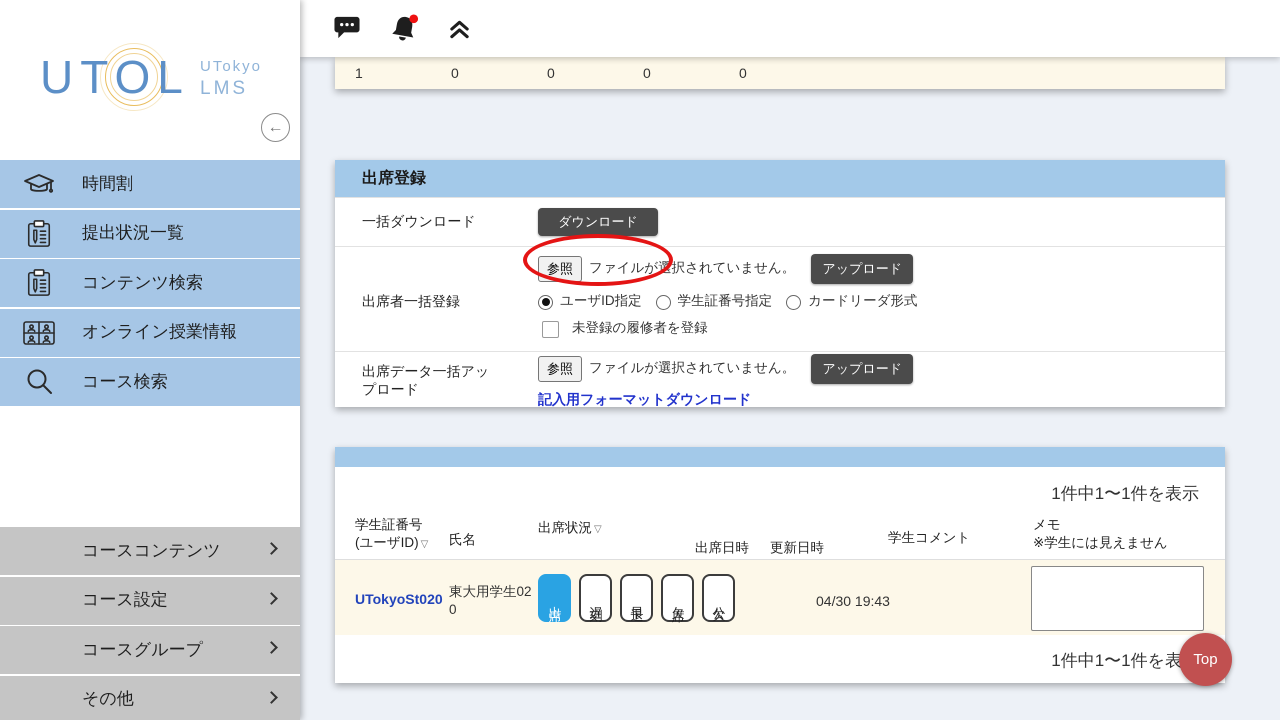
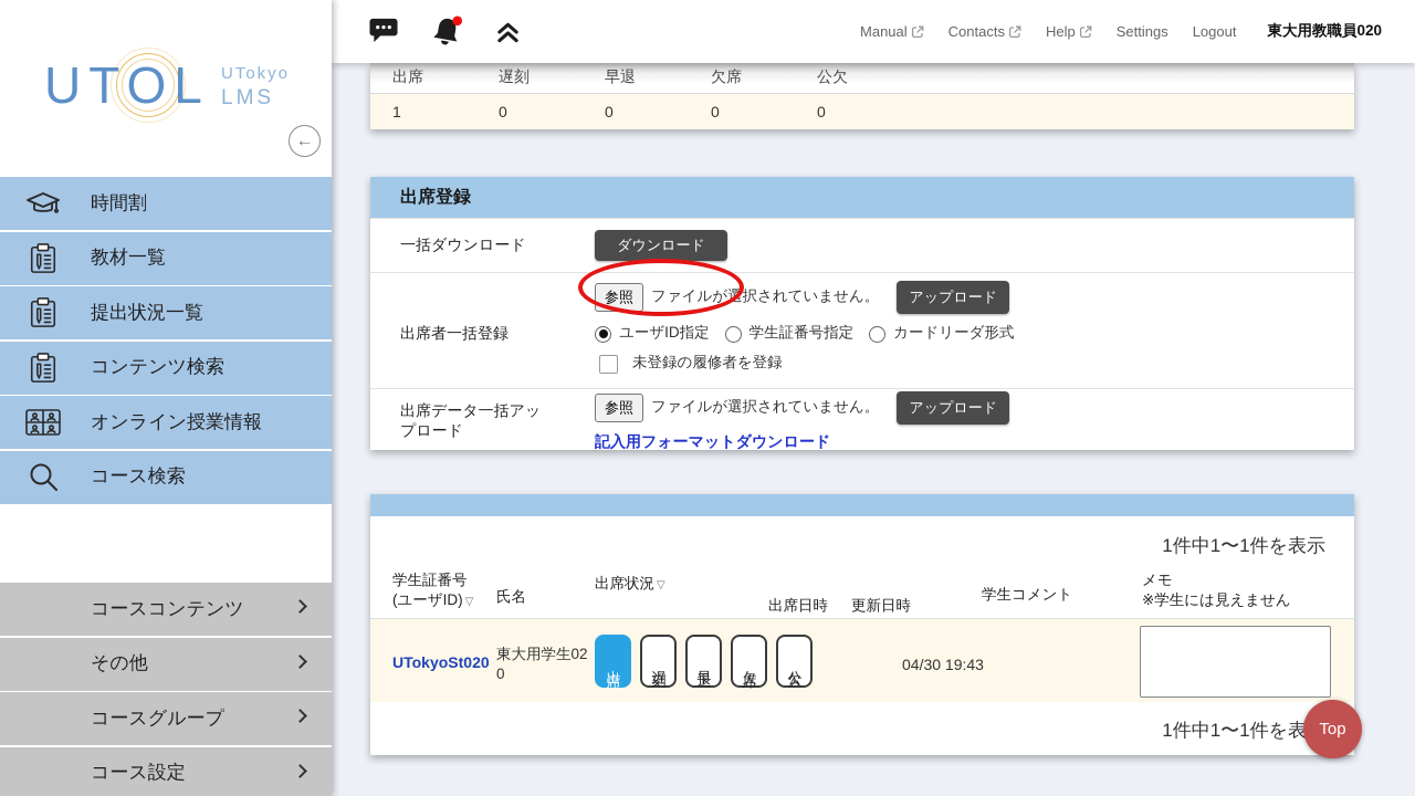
  UTOL
  UTokyo
  LMS
  ←
  時間割
+ 教材一覧
  提出状況一覧
  コンテンツ検索
  オンライン授業情報
  コース検索
  コースコンテンツ
- コース設定
+ その他
  コースグループ
- その他
+ コース設定
+ Manual
+ Contacts
+ Help
+ Settings
+ Logout
+ 東大用教職員020
+ 出席
+ 遅刻
+ 早退
+ 欠席
+ 公欠
  1
  0
  0
  0
  0
  出席登録
  一括ダウンロード
  ダウンロード
  出席者一括登録
  参照
  ファイルが選択されていません。
  アップロード
  ユーザID指定
  学生証番号指定
  カードリーダ形式
  未登録の履修者を登録
  出席データ一括アップロード
  参照
  ファイルが選択されていません。
  アップロード
  記入用フォーマットダウンロード
  1件中1〜1件を表示
  学生証番号
  (ユーザID) ▽
  氏名
  出席状況 ▽
  出席日時
  更新日時
  学生コメント
  メモ
  ※学生には見えません
  UTokyoSt020
  東大用学生020
  04/30 19:43
  1件中1〜1件を表
  Top
